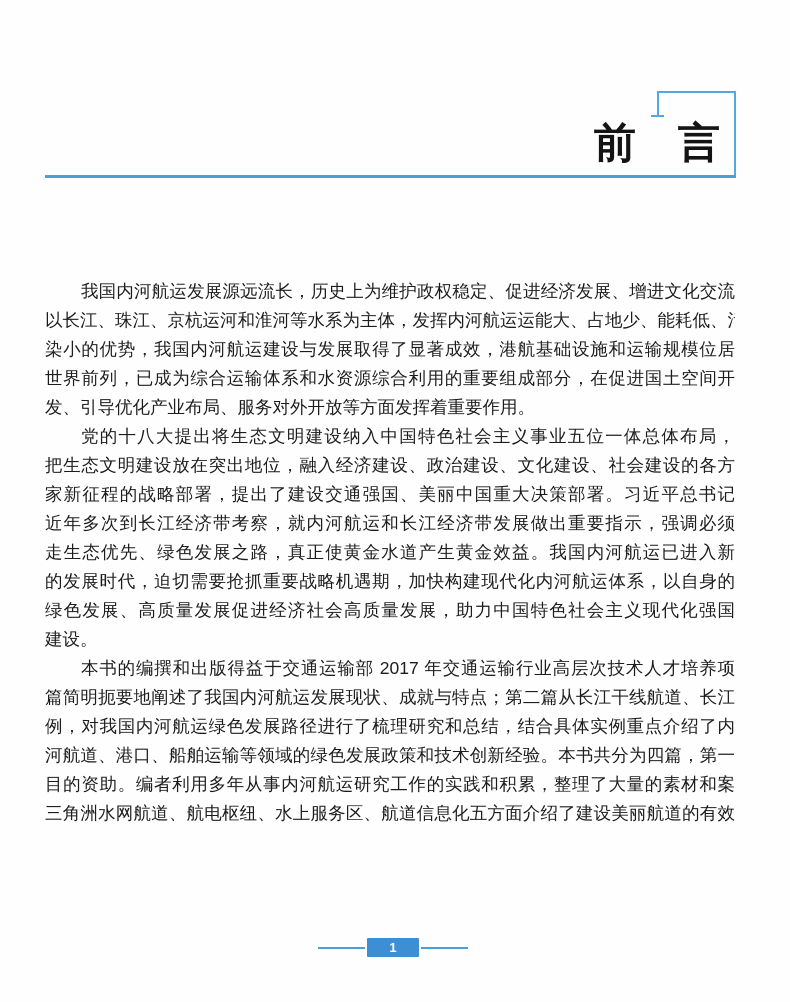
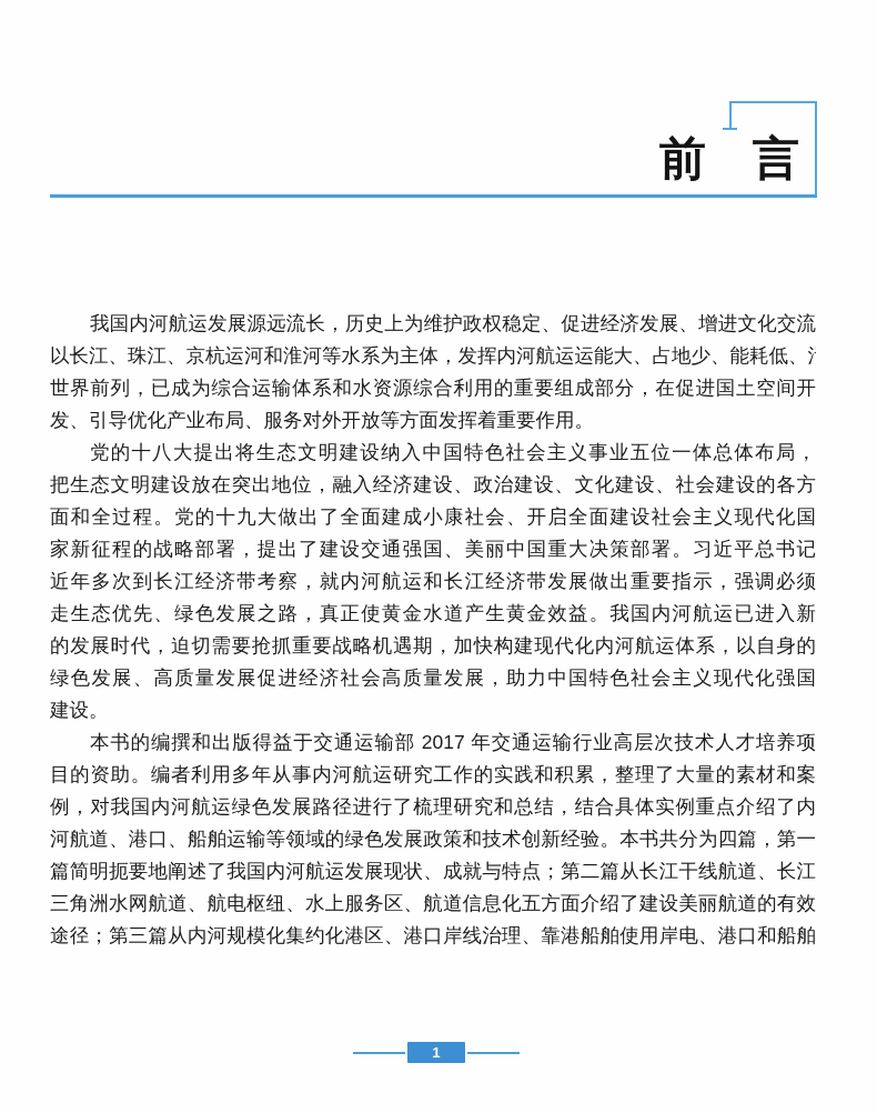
  前 言
  我国内河航运发展源远流长，历史上为维护政权稳定、促进经济发展、增进文化交流
  以长江、珠江、京杭运河和淮河等水系为主体，发挥内河航运运能大、占地少、能耗低、
- 染小的优势，我国内河航运建设与发展取得了显著成效，港航基础设施和运输规模位居
  世界前列，已成为综合运输体系和水资源综合利用的重要组成部分，在促进国土空间开
  发、引导优化产业布局、服务对外开放等方面发挥着重要作用。
  党的十八大提出将生态文明建设纳入中国特色社会主义事业五位一体总体布局，
  把生态文明建设放在突出地位，融入经济建设、政治建设、文化建设、社会建设的各方
+ 面和全过程。党的十九大做出了全面建成小康社会、开启全面建设社会主义现代化国
  家新征程的战略部署，提出了建设交通强国、美丽中国重大决策部署。习近平总书记
  近年多次到长江经济带考察，就内河航运和长江经济带发展做出重要指示，强调必须
  走生态优先、绿色发展之路，真正使黄金水道产生黄金效益。我国内河航运已进入新
  的发展时代，迫切需要抢抓重要战略机遇期，加快构建现代化内河航运体系，以自身的
  绿色发展、高质量发展促进经济社会高质量发展，助力中国特色社会主义现代化强国
  建设。
  本书的编撰和出版得益于交通运输部 2017 年交通运输行业高层次技术人才培养项
- 篇简明扼要地阐述了我国内河航运发展现状、成就与特点；第二篇从长江干线航道、长江
+ 目的资助。编者利用多年从事内河航运研究工作的实践和积累，整理了大量的素材和案
  例，对我国内河航运绿色发展路径进行了梳理研究和总结，结合具体实例重点介绍了内
  河航道、港口、船舶运输等领域的绿色发展政策和技术创新经验。本书共分为四篇，第一
- 目的资助。编者利用多年从事内河航运研究工作的实践和积累，整理了大量的素材和案
+ 篇简明扼要地阐述了我国内河航运发展现状、成就与特点；第二篇从长江干线航道、长江
  三角洲水网航道、航电枢纽、水上服务区、航道信息化五方面介绍了建设美丽航道的有效
+ 途径；第三篇从内河规模化集约化港区、港口岸线治理、靠港船舶使用岸电、港口和船舶
  1
